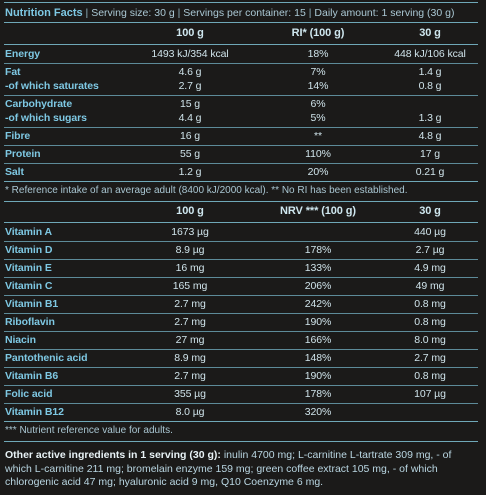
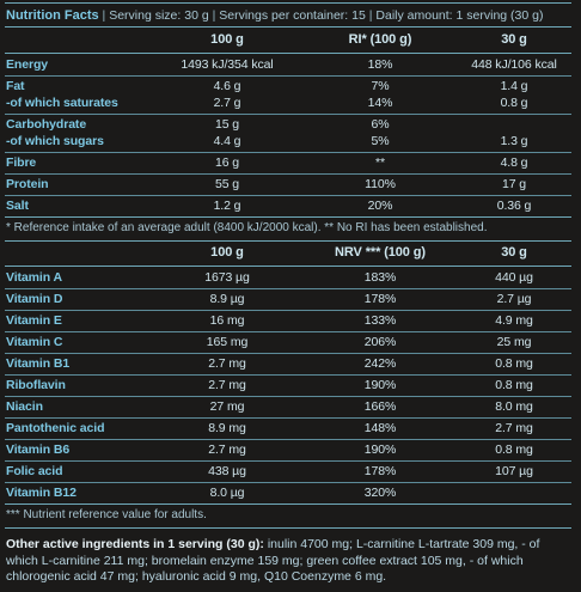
  Nutrition Facts | Serving size: 30 g | Servings per container: 15 | Daily amount: 1 serving (30 g)
  100 g
  RI* (100 g)
  30 g
  Energy
  1493 kJ/354 kcal
  18%
  448 kJ/106 kcal
  Fat
  4.6 g
  7%
  1.4 g
  -of which saturates
  2.7 g
  14%
  0.8 g
  Carbohydrate
  15 g
  6%
  -of which sugars
  4.4 g
  5%
  1.3 g
  Fibre
  16 g
  **
  4.8 g
  Protein
  55 g
  110%
  17 g
  Salt
  1.2 g
  20%
- 0.21 g
+ 0.36 g
  * Reference intake of an average adult (8400 kJ/2000 kcal). ** No RI has been established.
  100 g
  NRV *** (100 g)
  30 g
  Vitamin A
  1673 µg
+ 183%
  440 µg
  Vitamin D
  8.9 µg
  178%
  2.7 µg
  Vitamin E
  16 mg
  133%
  4.9 mg
  Vitamin C
  165 mg
  206%
- 49 mg
+ 25 mg
  Vitamin B1
  2.7 mg
  242%
  0.8 mg
  Riboflavin
  2.7 mg
  190%
  0.8 mg
  Niacin
  27 mg
  166%
  8.0 mg
  Pantothenic acid
  8.9 mg
  148%
  2.7 mg
  Vitamin B6
  2.7 mg
  190%
  0.8 mg
  Folic acid
- 355 µg
+ 438 µg
  178%
  107 µg
  Vitamin B12
  8.0 µg
  320%
  *** Nutrient reference value for adults.
  Other active ingredients in 1 serving (30 g): inulin 4700 mg; L-carnitine L-tartrate 309 mg, - of which L-carnitine 211 mg; bromelain enzyme 159 mg; green coffee extract 105 mg, - of which chlorogenic acid 47 mg; hyaluronic acid 9 mg, Q10 Coenzyme 6 mg.
